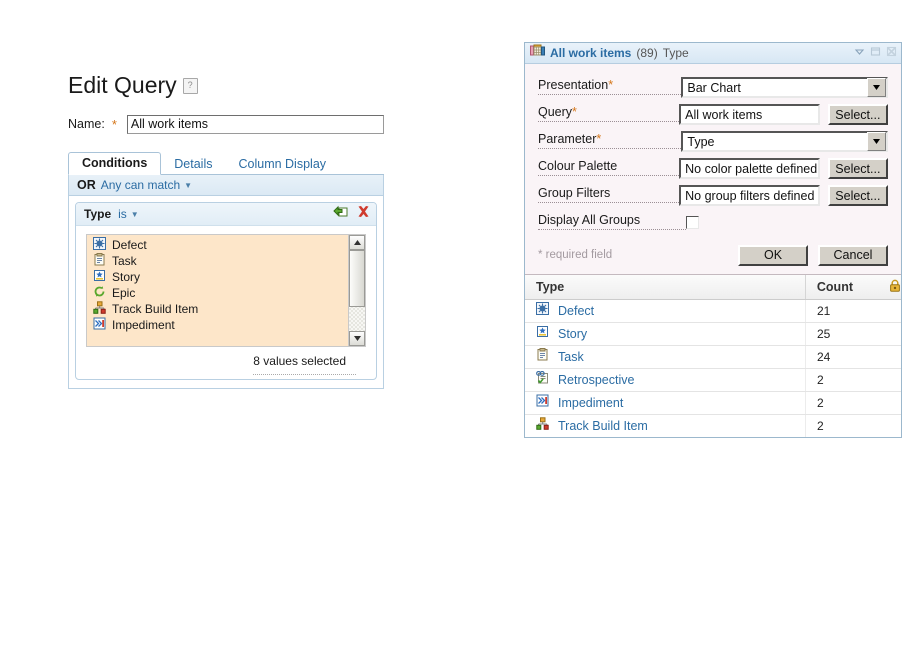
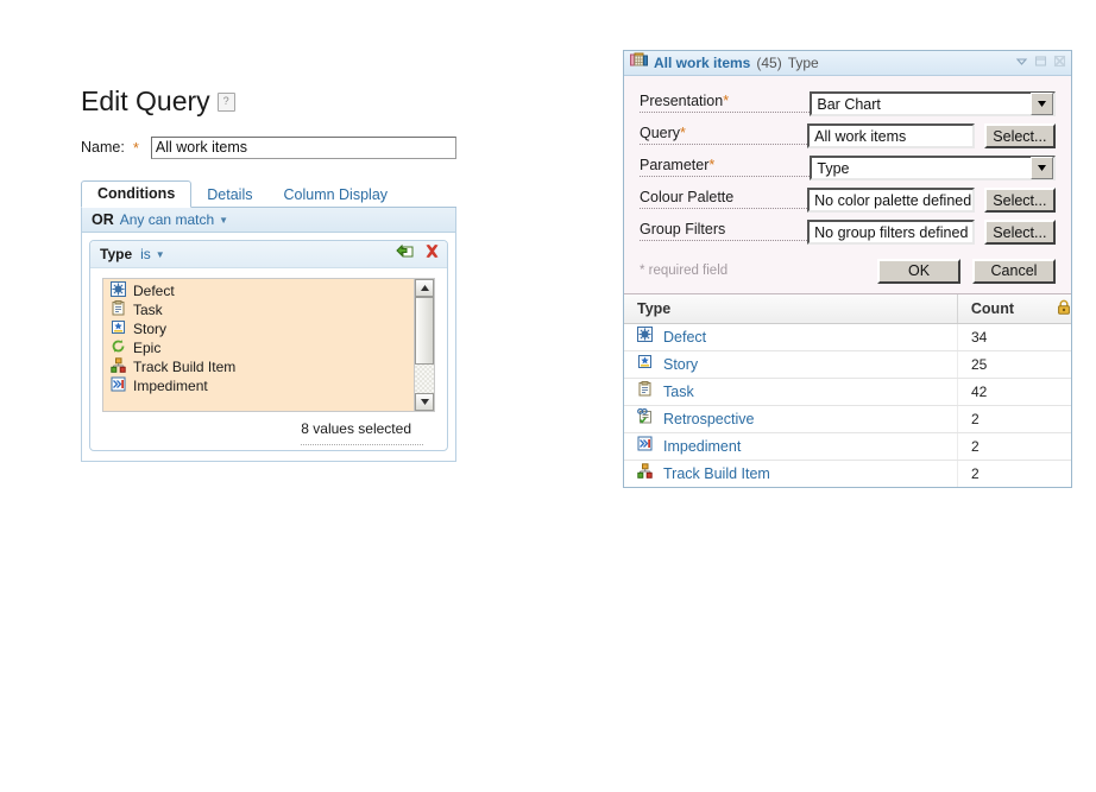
  Edit Query
  ?
  Name:
  *
  All work items
  Conditions
  Details
  Column Display
  OR
  Any can match
  ▼
  Type
  is
  ▼
  Defect
  Task
  Story
  Epic
  Track Build Item
  Impediment
  8 values selected
  All work items
- (89)
+ (45)
  Type
  Presentation*
  Bar Chart
  Query*
  All work items
  Select...
  Parameter*
  Type
  Colour Palette
  No color palette defined
  Select...
  Group Filters
  No group filters defined
  Select...
- Display All Groups
  * required field
  OK
  Cancel
  Type
  Count
  Defect
- 21
+ 34
  Story
  25
  Task
- 24
+ 42
  Retrospective
  2
  Impediment
  2
  Track Build Item
  2
